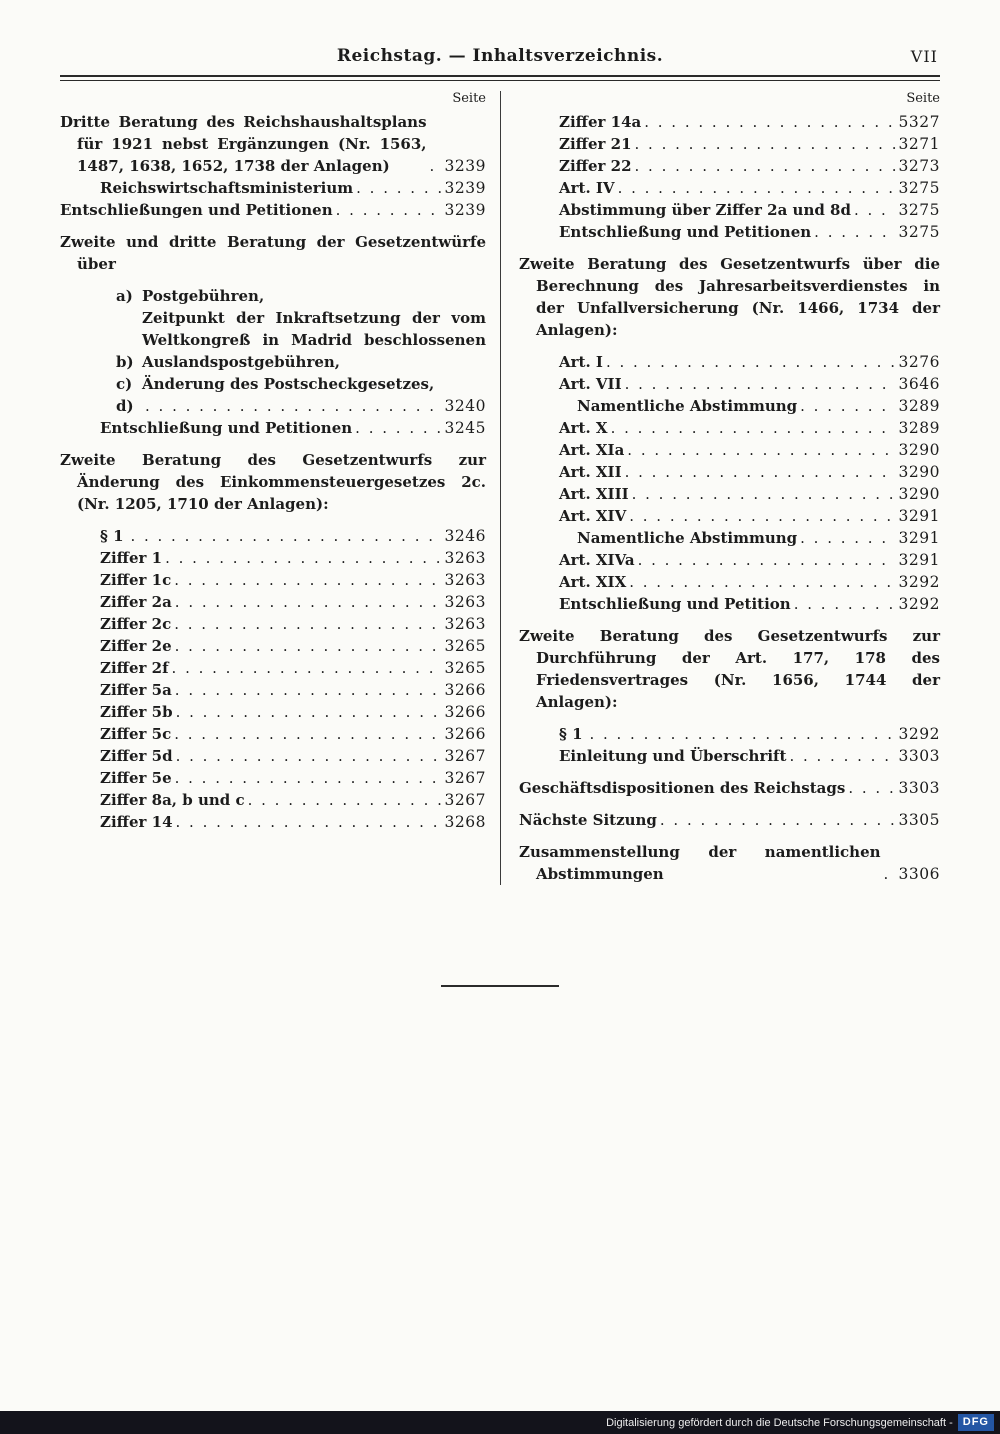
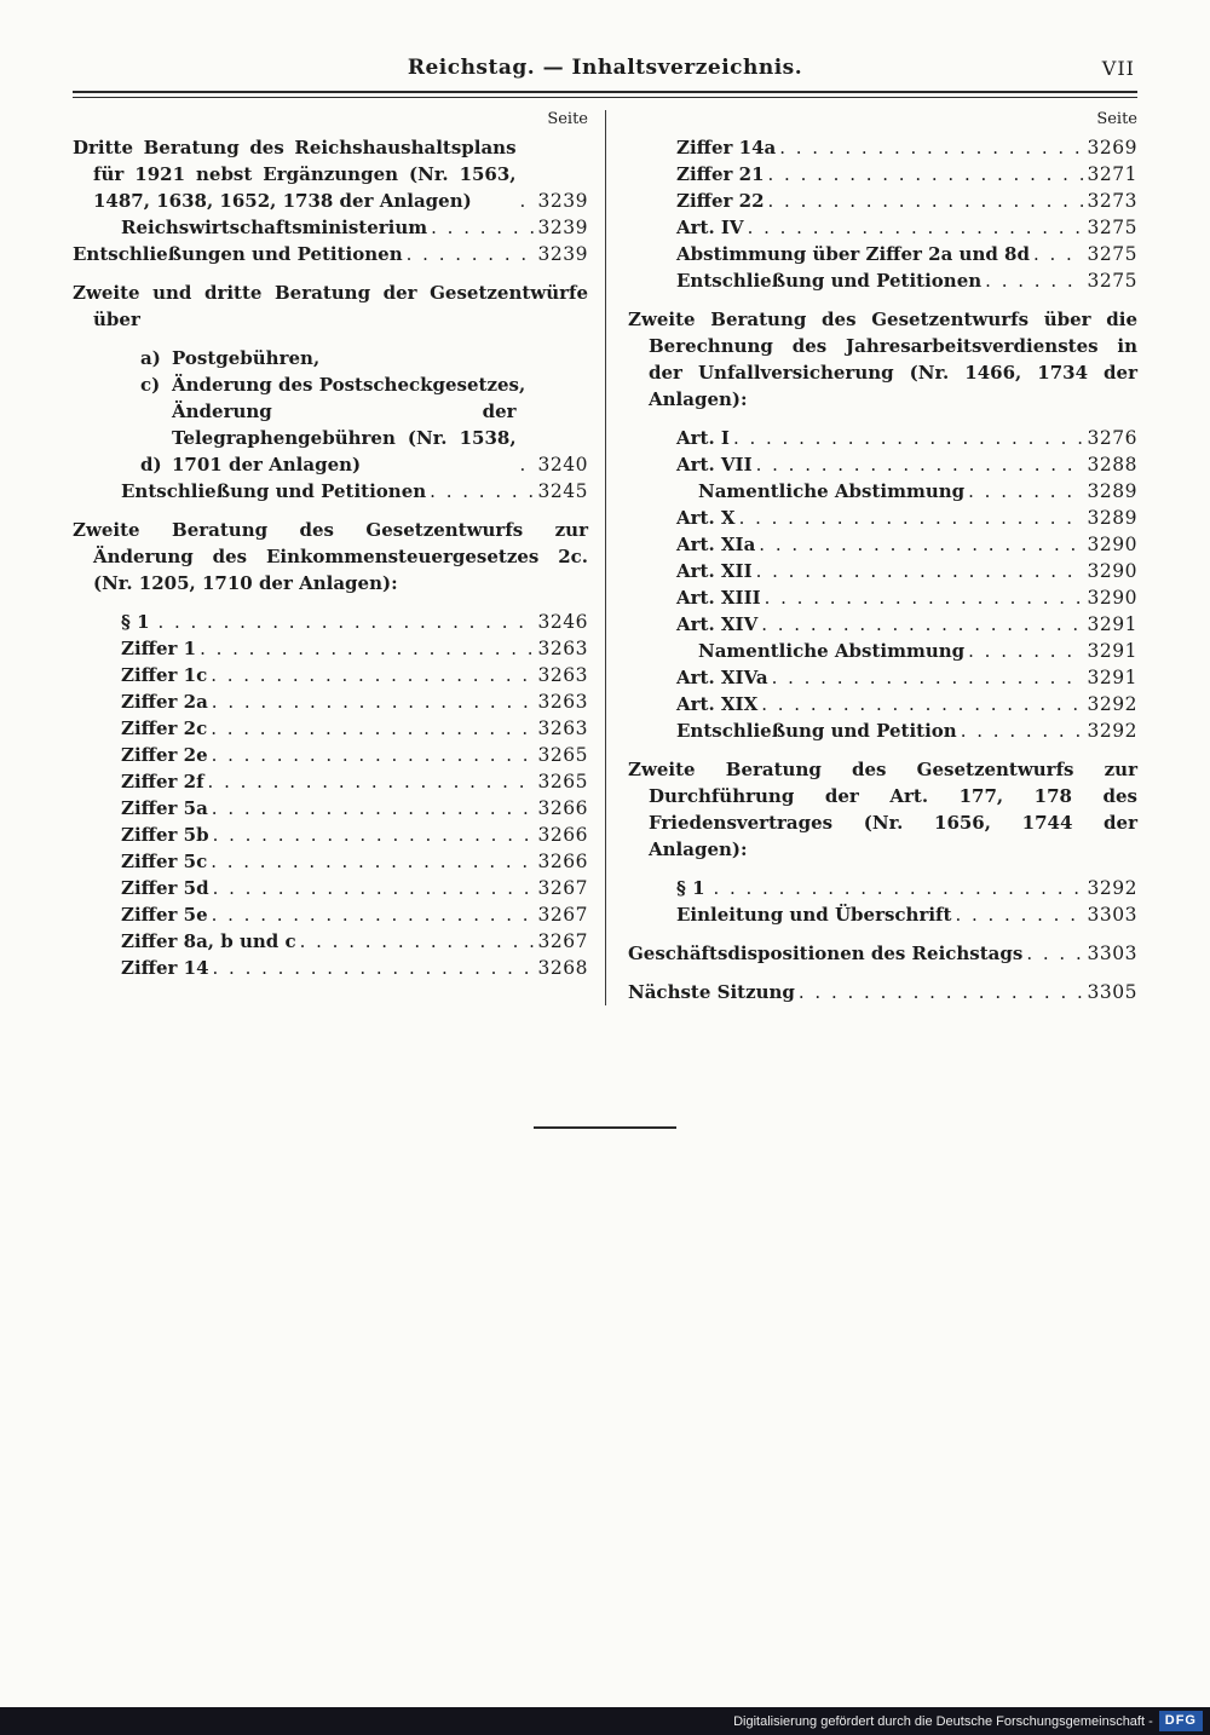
  Reichstag. — Inhaltsverzeichnis.
  VII
  Seite
  Dritte Beratung des Reichshaushaltsplans für 1921 nebst Ergänzungen (Nr. 1563, 1487, 1638, 1652, 1738 der Anlagen)
  3239
  Reichswirtschaftsministerium
  3239
  Entschließungen und Petitionen
  3239
  Zweite und dritte Beratung der Gesetzentwürfe über
  a)
  Postgebühren,
- b)
- Zeitpunkt der Inkraftsetzung der vom Weltkongreß in Madrid beschlossenen Auslandspostgebühren,
  c)
  Änderung des Postscheckgesetzes,
  d)
+ Änderung der Telegraphengebühren (Nr. 1538, 1701 der Anlagen)
  3240
  Entschließung und Petitionen
  3245
  Zweite Beratung des Gesetzentwurfs zur Änderung des Einkommensteuergesetzes 2c. (Nr. 1205, 1710 der Anlagen):
  § 1
  3246
  Ziffer 1
  3263
  Ziffer 1c
  3263
  Ziffer 2a
  3263
  Ziffer 2c
  3263
  Ziffer 2e
  3265
  Ziffer 2f
  3265
  Ziffer 5a
  3266
  Ziffer 5b
  3266
  Ziffer 5c
  3266
  Ziffer 5d
  3267
  Ziffer 5e
  3267
  Ziffer 8a, b und c
  3267
  Ziffer 14
  3268
  Seite
  Ziffer 14a
- 5327
+ 3269
  Ziffer 21
  3271
  Ziffer 22
  3273
  Art. IV
  3275
  Abstimmung über Ziffer 2a und 8d
  3275
  Entschließung und Petitionen
  3275
  Zweite Beratung des Gesetzentwurfs über die Berechnung des Jahresarbeitsverdienstes in der Unfallversicherung (Nr. 1466, 1734 der Anlagen):
  Art. I
  3276
  Art. VII
- 3646
+ 3288
  Namentliche Abstimmung
  3289
  Art. X
  3289
  Art. XIa
  3290
  Art. XII
  3290
  Art. XIII
  3290
  Art. XIV
  3291
  Namentliche Abstimmung
  3291
  Art. XIVa
  3291
  Art. XIX
  3292
  Entschließung und Petition
  3292
  Zweite Beratung des Gesetzentwurfs zur Durchführung der Art. 177, 178 des Friedensvertrages (Nr. 1656, 1744 der Anlagen):
  § 1
  3292
  Einleitung und Überschrift
  3303
  Geschäftsdispositionen des Reichstags
  3303
  Nächste Sitzung
  3305
- Zusammenstellung der namentlichen Abstimmungen
- 3306
  Digitalisierung gefördert durch die Deutsche Forschungsgemeinschaft -
  DFG
